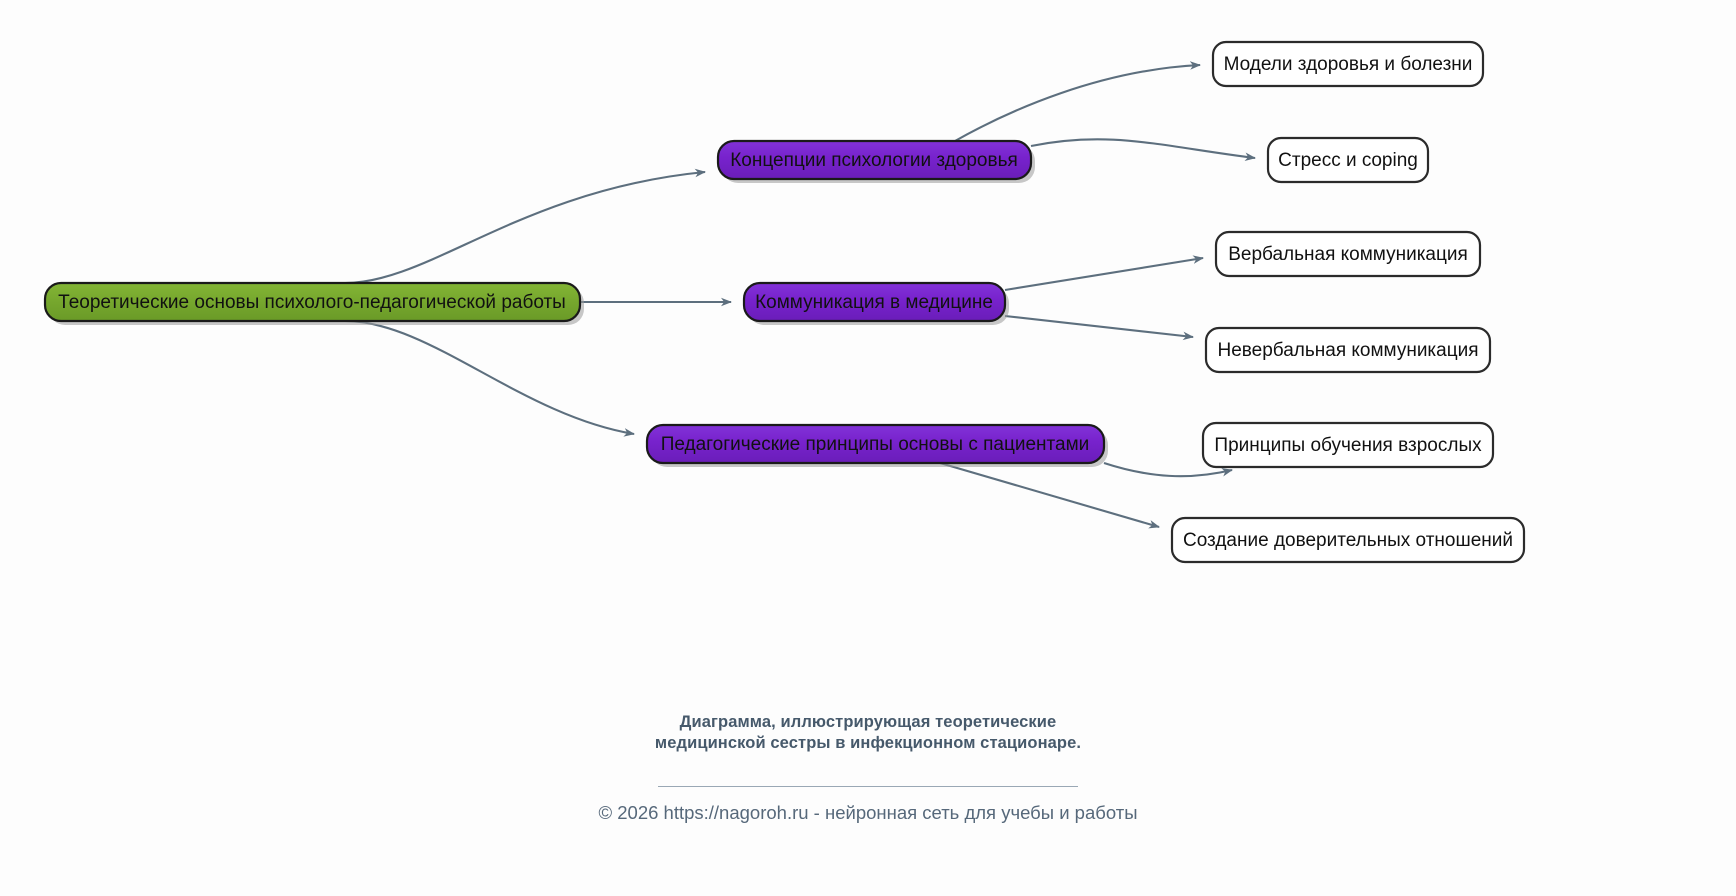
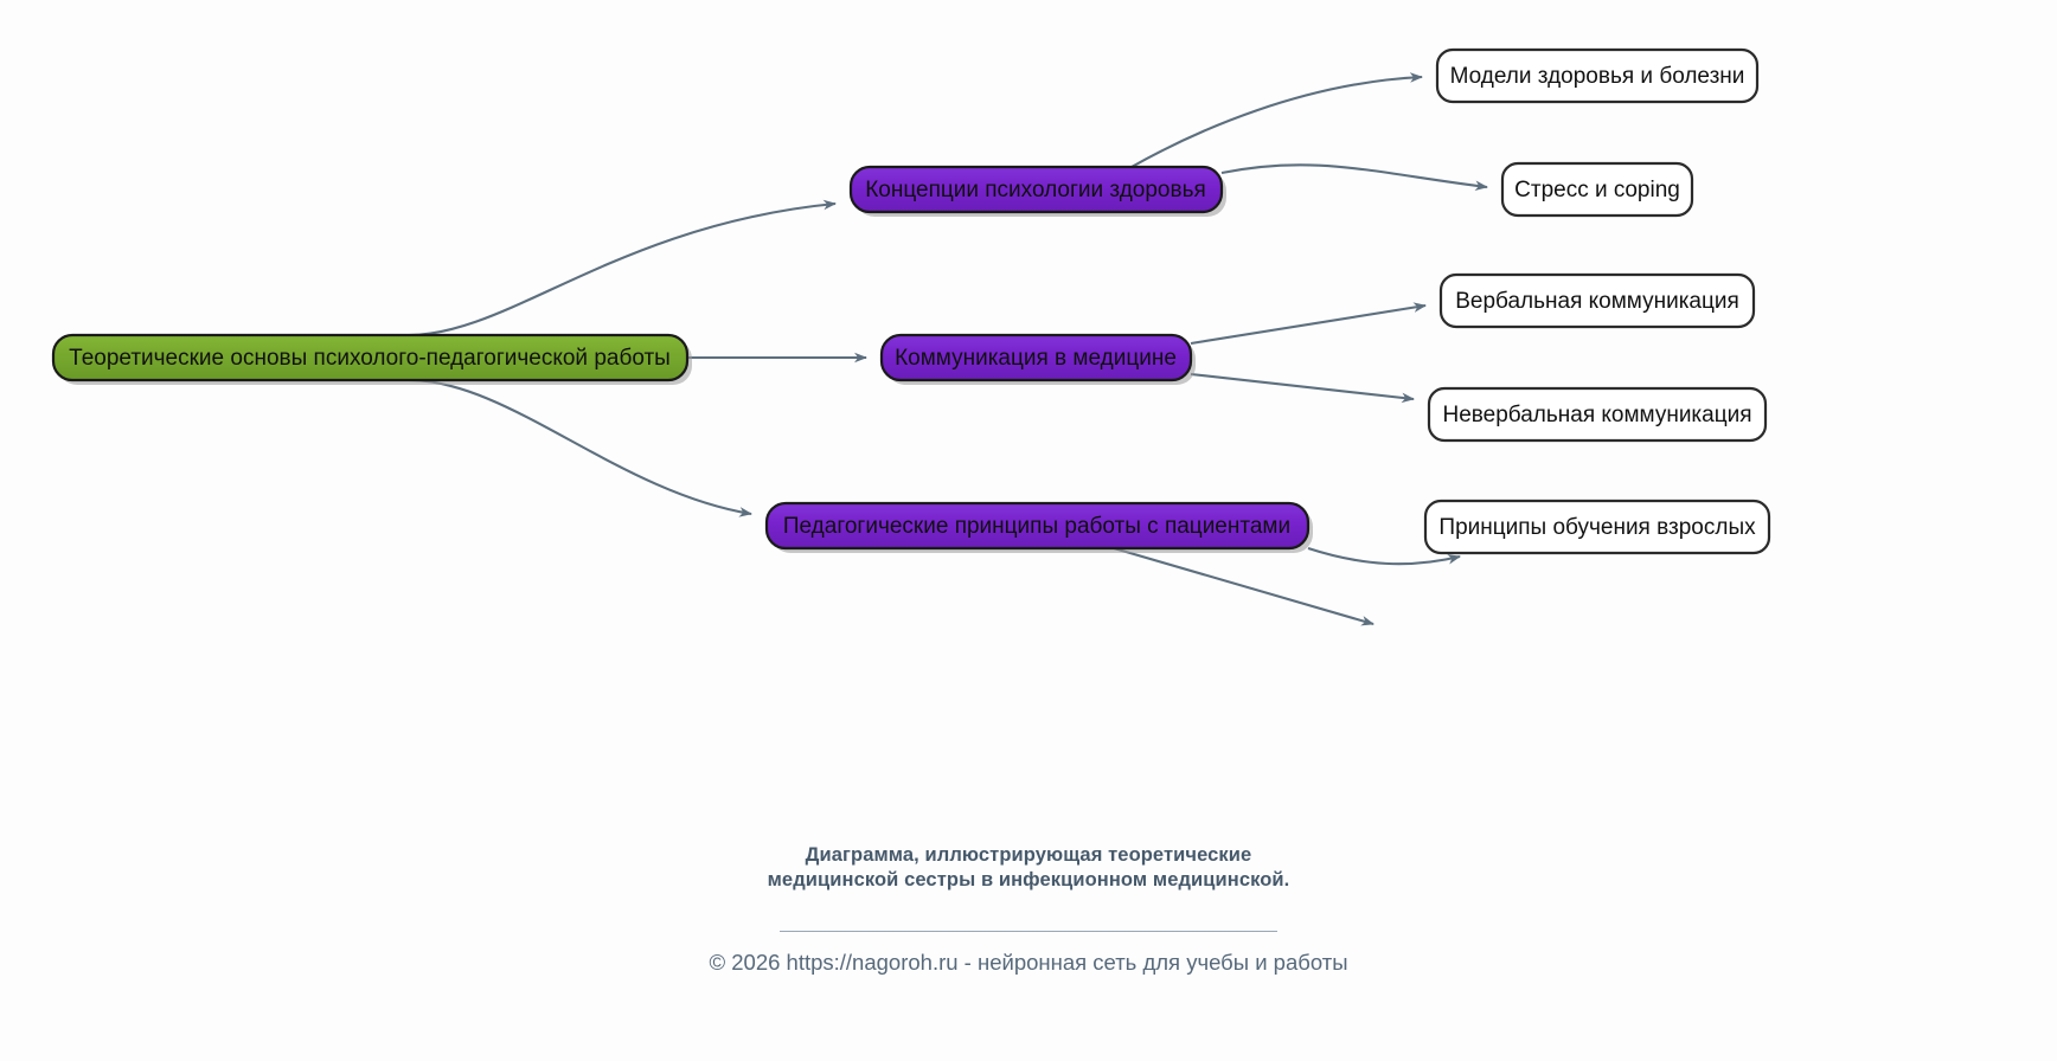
  Теоретические основы психолого-педагогической работы
  Концепции психологии здоровья
  Коммуникация в медицине
- Педагогические принципы основы с пациентами
+ Педагогические принципы работы с пациентами
  Модели здоровья и болезни
  Стресс и coping
  Вербальная коммуникация
  Невербальная коммуникация
  Принципы обучения взрослых
- Создание доверительных отношений
  Диаграмма, иллюстрирующая теоретические
- медицинской сестры в инфекционном стационаре.
+ медицинской сестры в инфекционном медицинской.
  © 2026 https://nagoroh.ru - нейронная сеть для учебы и работы
